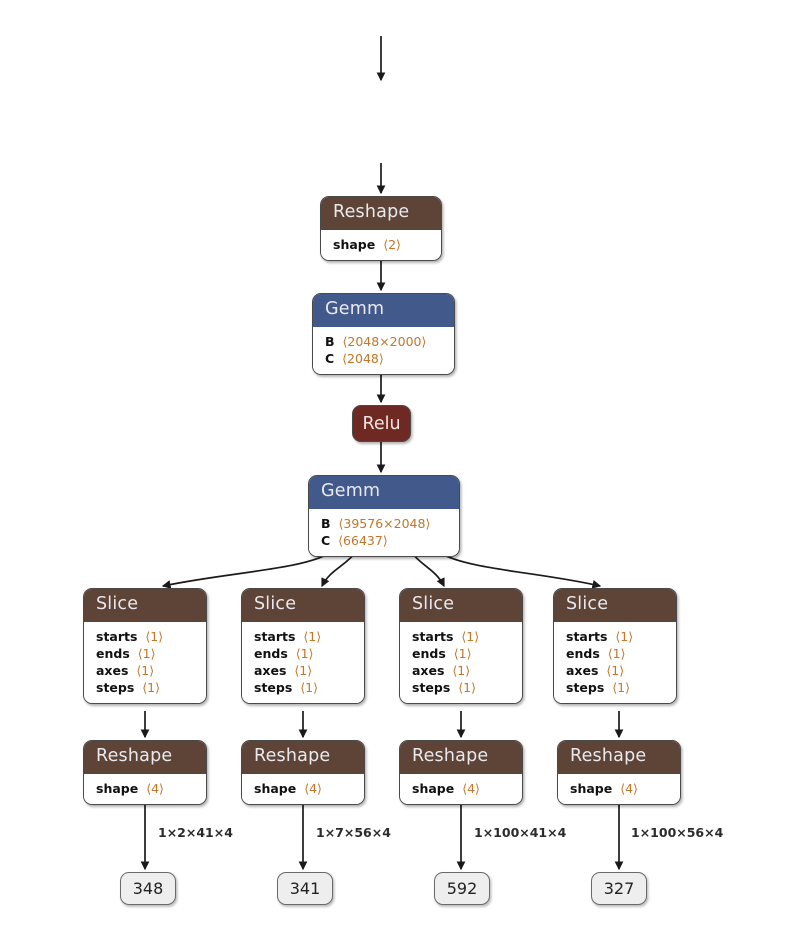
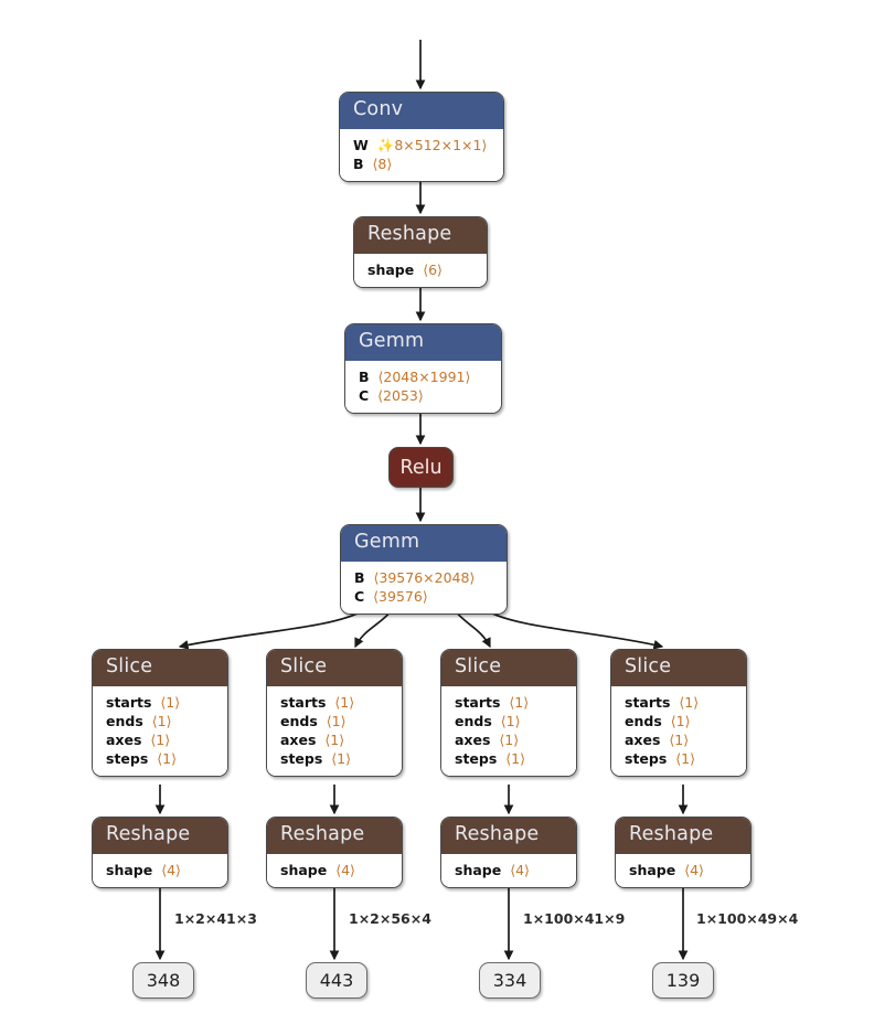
+ Conv
+ W ✨8×512×1×1⟩
+ B ⟨8⟩
  Reshape
- shape ⟨2⟩
+ shape ⟨6⟩
  Gemm
- B ⟨2048×2000⟩
+ B ⟨2048×1991⟩
- C ⟨2048⟩
+ C ⟨2053⟩
  Relu
  Gemm
  B ⟨39576×2048⟩
- C ⟨66437⟩
+ C ⟨39576⟩
  Slice
  starts ⟨1⟩
  ends ⟨1⟩
  axes ⟨1⟩
  steps ⟨1⟩
  Slice
  starts ⟨1⟩
  ends ⟨1⟩
  axes ⟨1⟩
  steps ⟨1⟩
  Slice
  starts ⟨1⟩
  ends ⟨1⟩
  axes ⟨1⟩
  steps ⟨1⟩
  Slice
  starts ⟨1⟩
  ends ⟨1⟩
  axes ⟨1⟩
  steps ⟨1⟩
  Reshape
  shape ⟨4⟩
  Reshape
  shape ⟨4⟩
  Reshape
  shape ⟨4⟩
  Reshape
  shape ⟨4⟩
- 1×2×41×4
+ 1×2×41×3
- 1×7×56×4
+ 1×2×56×4
- 1×100×41×4
+ 1×100×41×9
- 1×100×56×4
+ 1×100×49×4
  348
- 341
+ 443
- 592
+ 334
- 327
+ 139
